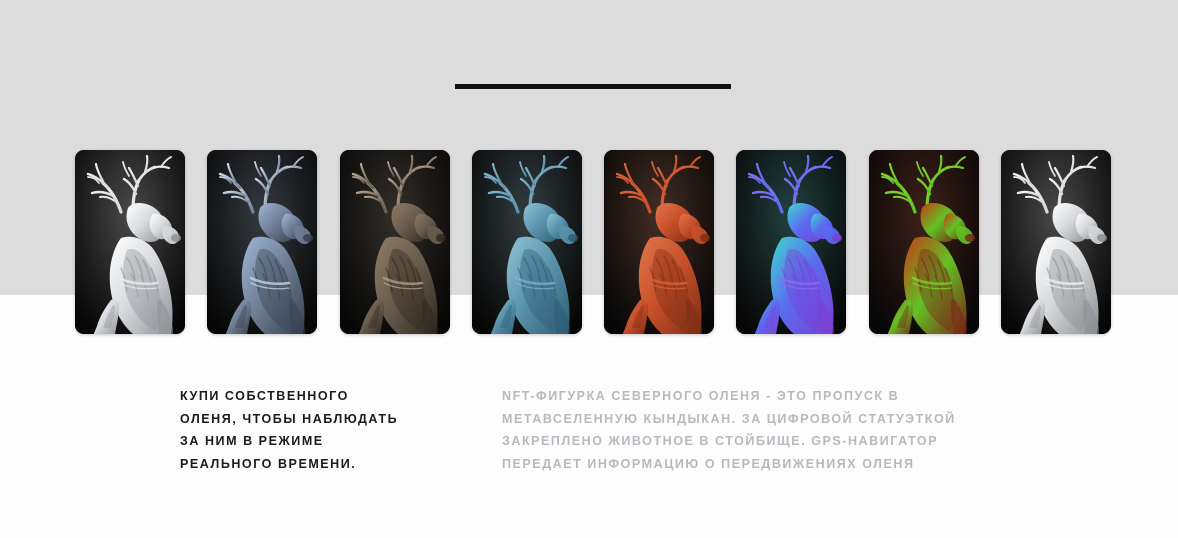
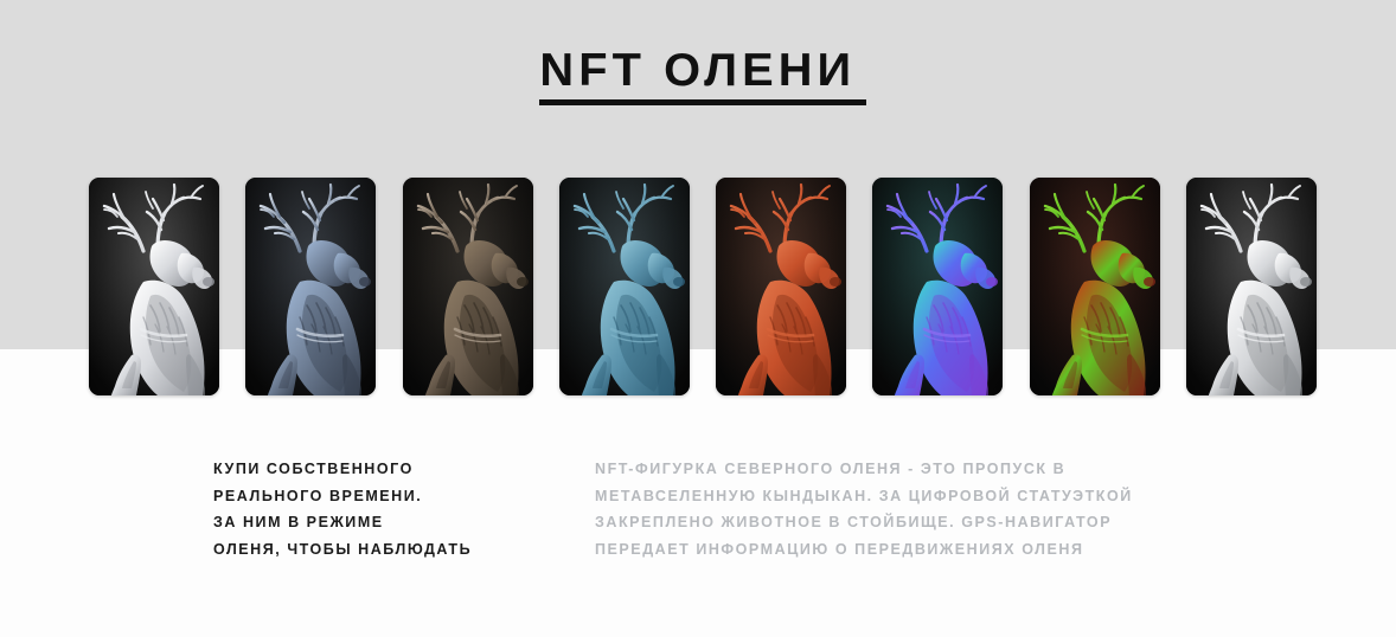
+ NFT ОЛЕНИ
  КУПИ СОБСТВЕННОГО
- ОЛЕНЯ, ЧТОБЫ НАБЛЮДАТЬ
+ РЕАЛЬНОГО ВРЕМЕНИ.
  ЗА НИМ В РЕЖИМЕ
- РЕАЛЬНОГО ВРЕМЕНИ.
+ ОЛЕНЯ, ЧТОБЫ НАБЛЮДАТЬ
  NFT-ФИГУРКА СЕВЕРНОГО ОЛЕНЯ - ЭТО ПРОПУСК В
  МЕТАВСЕЛЕННУЮ КЫНДЫКАН. ЗА ЦИФРОВОЙ СТАТУЭТКОЙ
  ЗАКРЕПЛЕНО ЖИВОТНОЕ В СТОЙБИЩЕ. GPS-НАВИГАТОР
  ПЕРЕДАЕТ ИНФОРМАЦИЮ О ПЕРЕДВИЖЕНИЯХ ОЛЕНЯ
